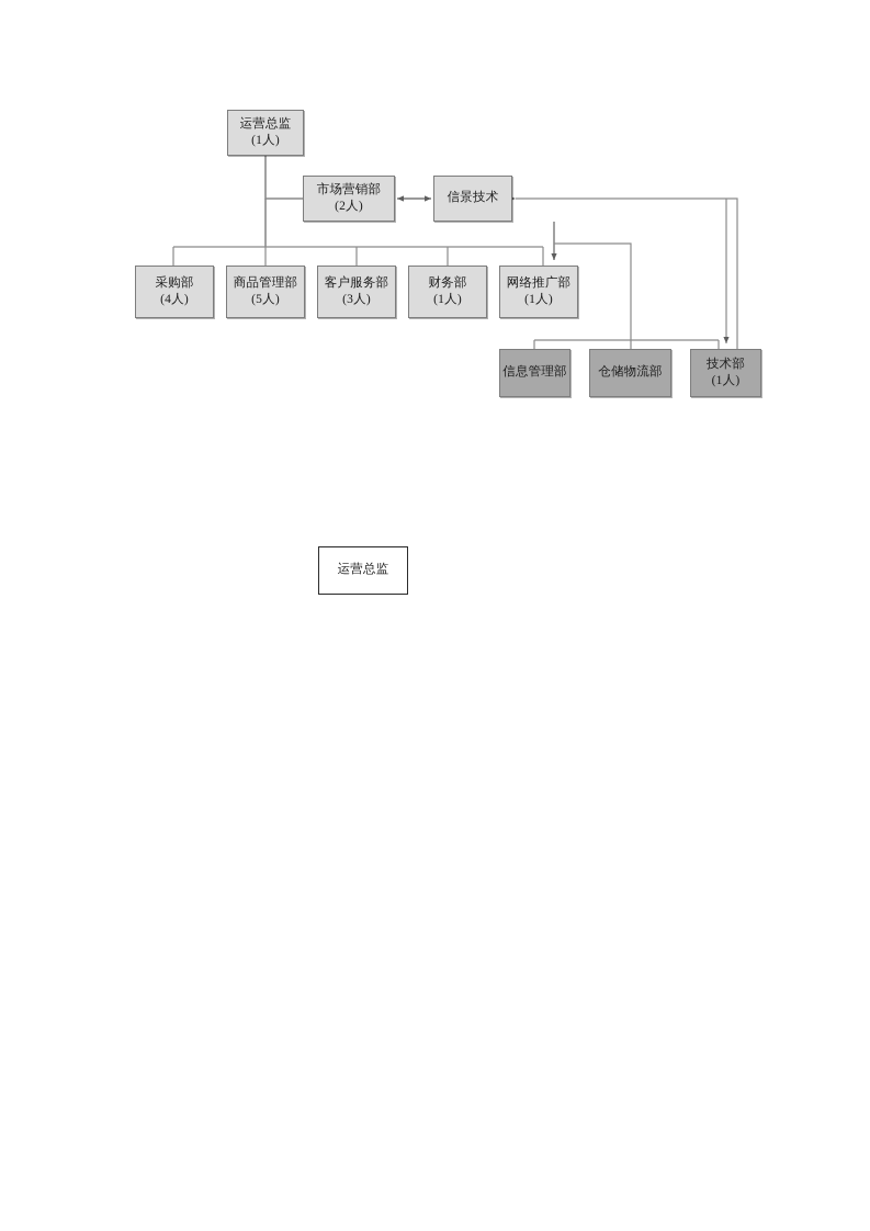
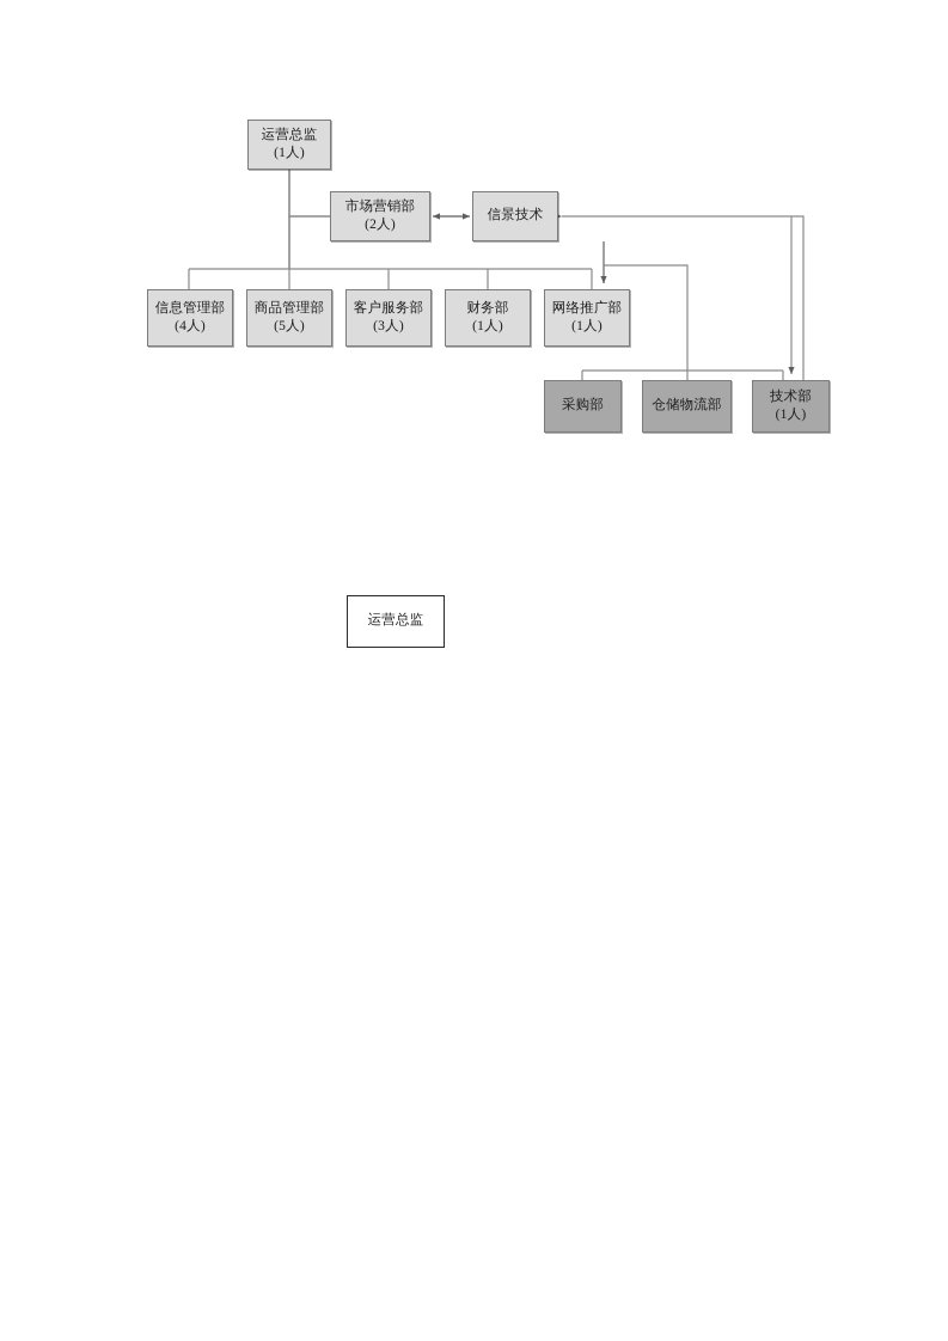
  运营总监
  (1人)
  市场营销部
  (2人)
  信景技术
- 采购部
+ 信息管理部
  (4人)
  商品管理部
  (5人)
  客户服务部
  (3人)
  财务部
  (1人)
  网络推广部
  (1人)
- 信息管理部
+ 采购部
  仓储物流部
  技术部
  (1人)
  运营总监
